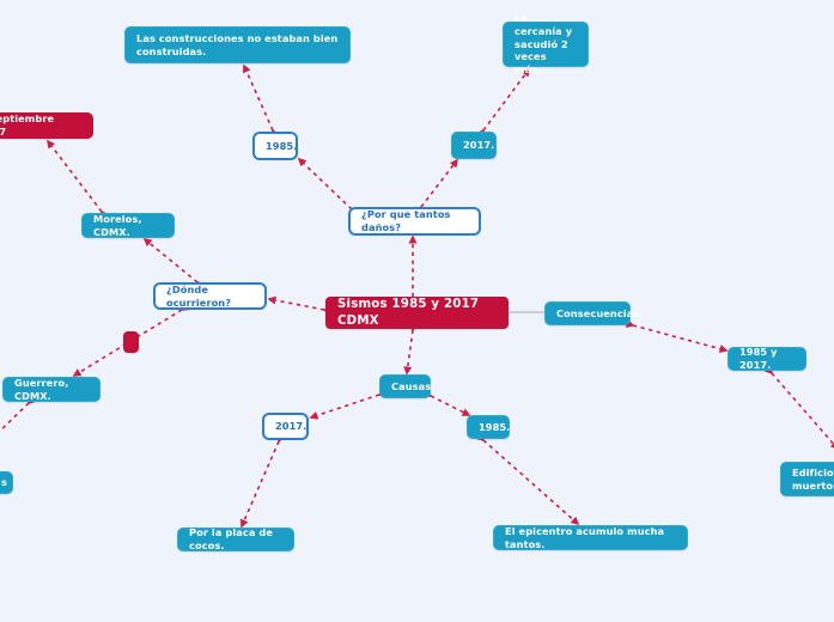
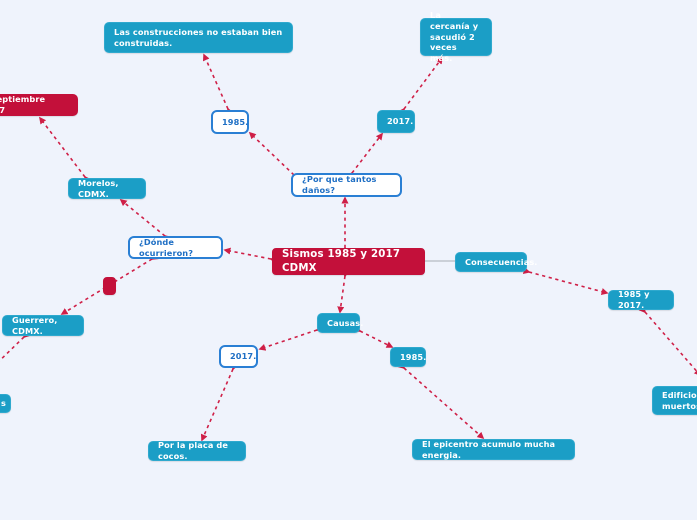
  Sismos 1985 y 2017 CDMX
  Las construcciones no estaban bien
  construidas.
  La cercanía y
  sacudió 2
  veces más.
  1985.
  2017.
  ¿Por que tantos daños?
  Morelos, CDMX.
  ¿Dónde ocurrieron?
  Consecuencias.
  1985 y 2017.
  Causas.
  Guerrero, CDMX.
  2017.
  1985.
  s
  Edificio
  muerto
  Por la placa de cocos.
- El epicentro acumulo mucha tantos.
+ El epicentro acumulo mucha energia.
